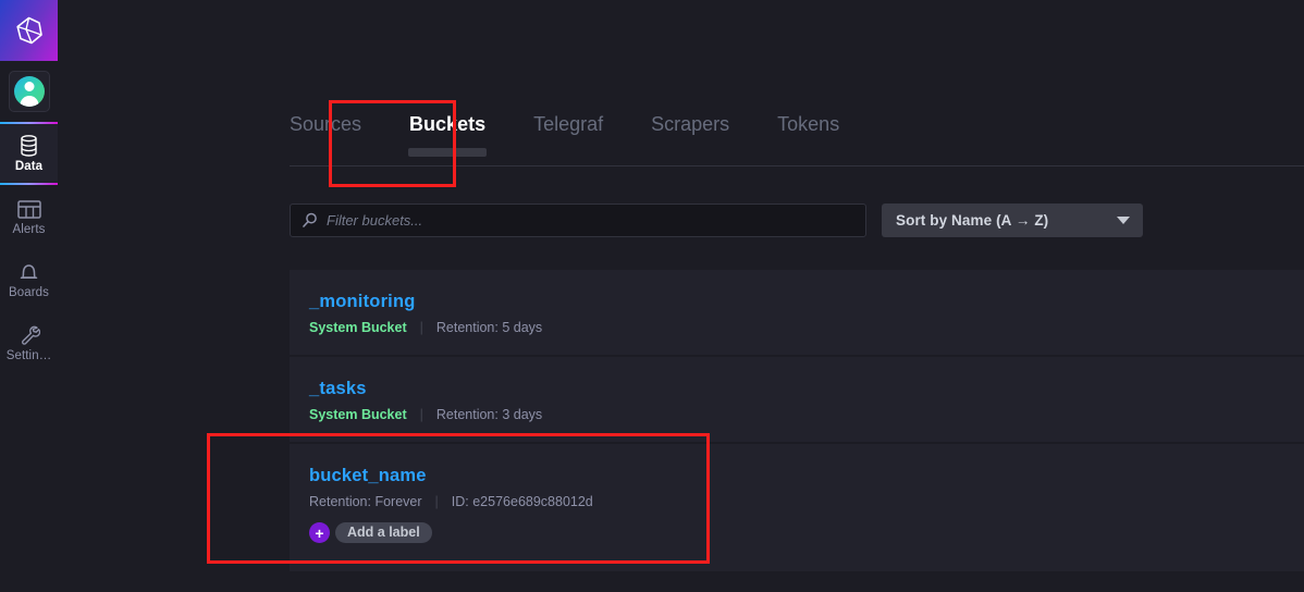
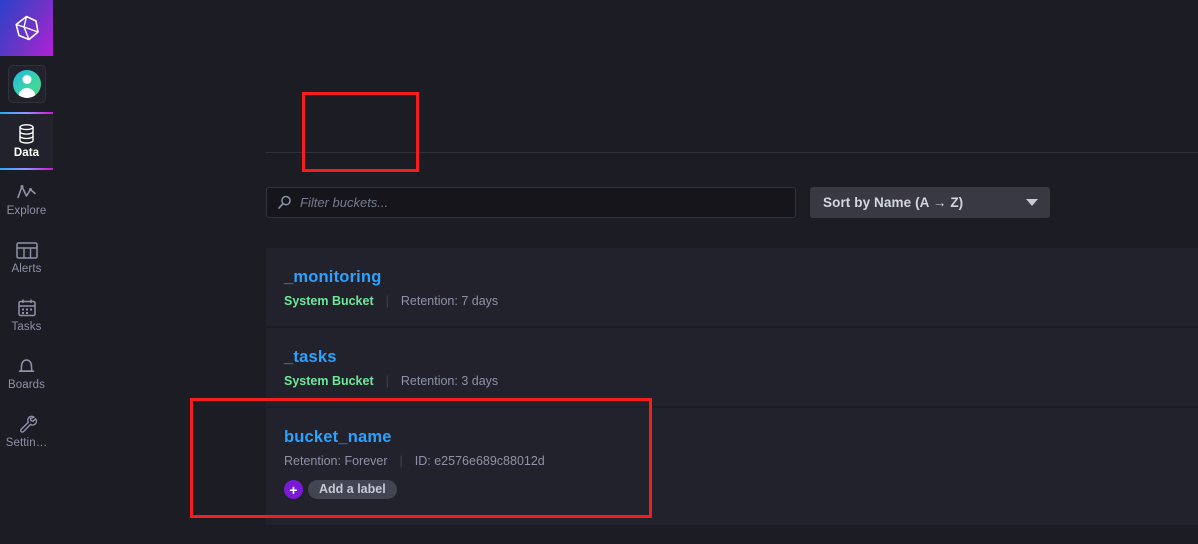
  Data
+ Explore
  Alerts
+ Tasks
  Boards
  Settin…
- Sources
- Buckets
- Telegraf
- Scrapers
- Tokens
  Filter buckets...
  Sort by Name (A → Z)
  _monitoring
  System Bucket
  |
- Retention: 5 days
+ Retention: 7 days
  _tasks
  System Bucket
  |
  Retention: 3 days
  bucket_name
  Retention: Forever
  ID: e2576e689c88012d
  +
  Add a label
